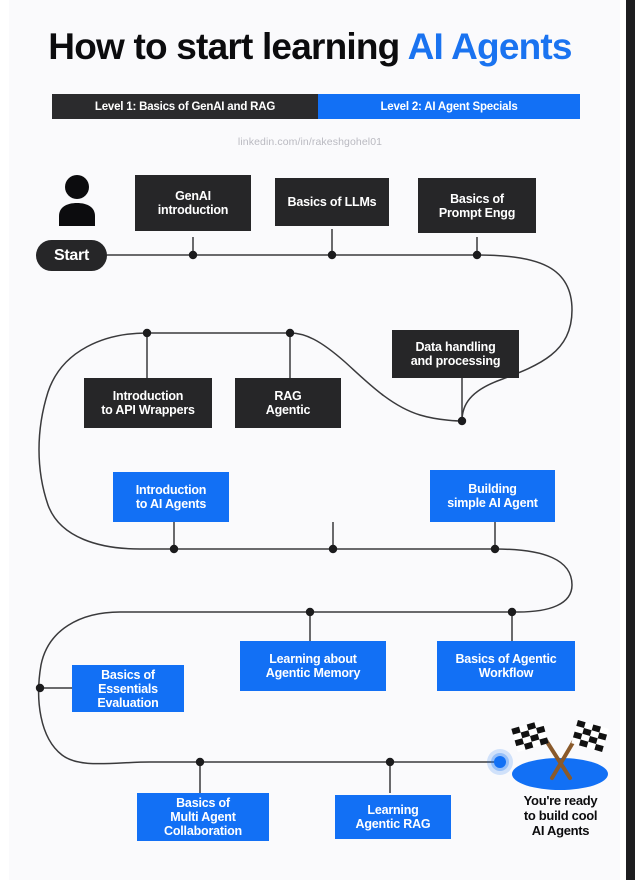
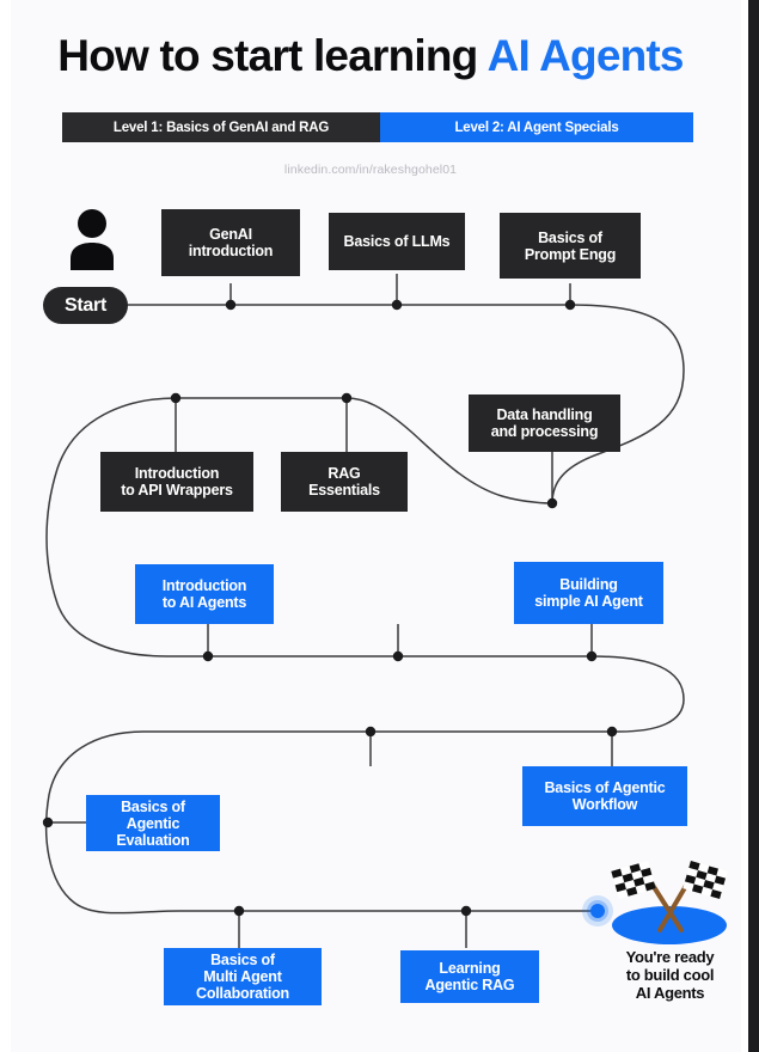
  How to start learning AI Agents
  Level 1: Basics of GenAI and RAG
  Level 2: AI Agent Specials
  linkedin.com/in/rakeshgohel01
  Start
  GenAI
  introduction
  Basics of LLMs
  Basics of
  Prompt Engg
  Introduction
  to API Wrappers
  RAG
- Agentic
+ Essentials
  Data handling
  and processing
  Introduction
  to AI Agents
  Building
  simple AI Agent
  Basics of
- Essentials
+ Agentic
  Evaluation
- Learning about
- Agentic Memory
  Basics of Agentic
  Workflow
  Basics of
  Multi Agent
  Collaboration
  Learning
  Agentic RAG
  You're ready
  to build cool
  AI Agents
